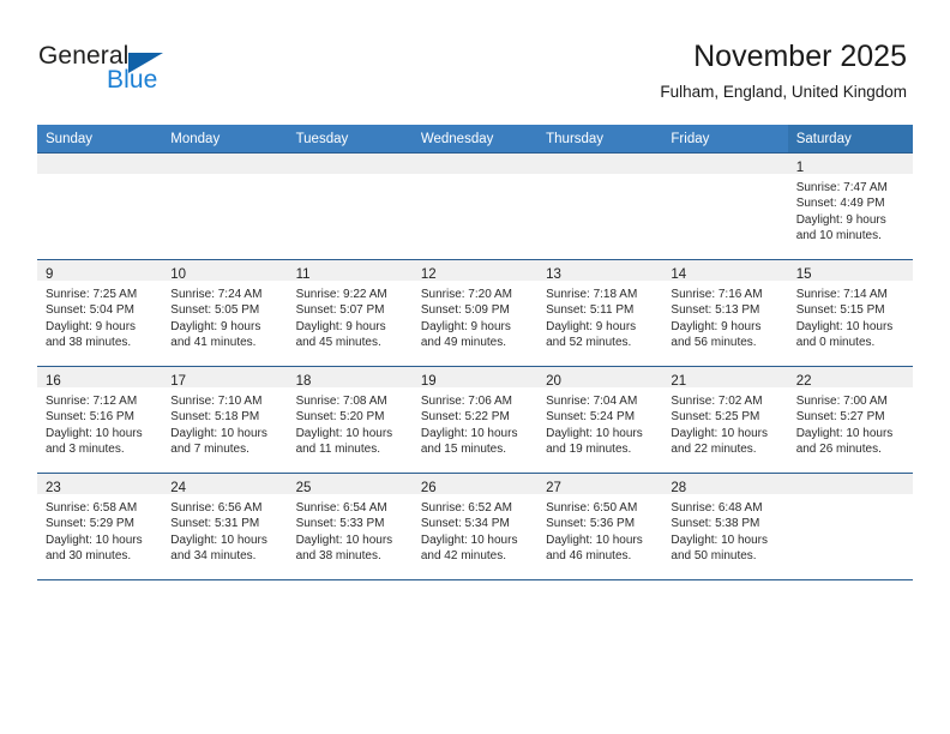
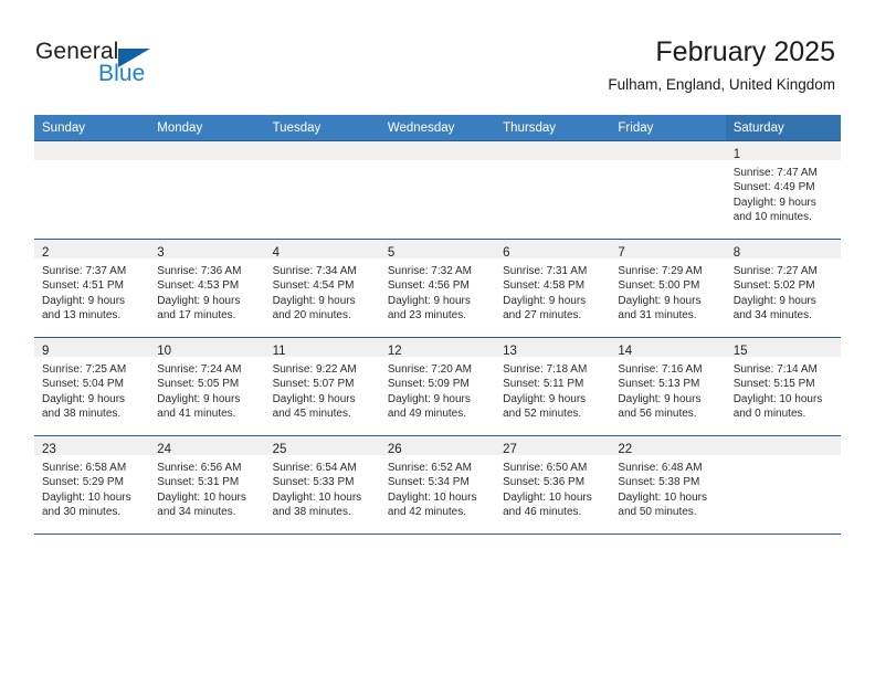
  General
  Blue
- November 2025
+ February 2025
  Fulham, England, United Kingdom
  Sunday	Monday	Tuesday	Wednesday	Thursday	Friday	Saturday
  						1 Sunrise: 7:47 AM Sunset: 4:49 PM Daylight: 9 hours and 10 minutes.
+ 2 Sunrise: 7:37 AM Sunset: 4:51 PM Daylight: 9 hours and 13 minutes.	3 Sunrise: 7:36 AM Sunset: 4:53 PM Daylight: 9 hours and 17 minutes.	4 Sunrise: 7:34 AM Sunset: 4:54 PM Daylight: 9 hours and 20 minutes.	5 Sunrise: 7:32 AM Sunset: 4:56 PM Daylight: 9 hours and 23 minutes.	6 Sunrise: 7:31 AM Sunset: 4:58 PM Daylight: 9 hours and 27 minutes.	7 Sunrise: 7:29 AM Sunset: 5:00 PM Daylight: 9 hours and 31 minutes.	8 Sunrise: 7:27 AM Sunset: 5:02 PM Daylight: 9 hours and 34 minutes.
  9 Sunrise: 7:25 AM Sunset: 5:04 PM Daylight: 9 hours and 38 minutes.	10 Sunrise: 7:24 AM Sunset: 5:05 PM Daylight: 9 hours and 41 minutes.	11 Sunrise: 9:22 AM Sunset: 5:07 PM Daylight: 9 hours and 45 minutes.	12 Sunrise: 7:20 AM Sunset: 5:09 PM Daylight: 9 hours and 49 minutes.	13 Sunrise: 7:18 AM Sunset: 5:11 PM Daylight: 9 hours and 52 minutes.	14 Sunrise: 7:16 AM Sunset: 5:13 PM Daylight: 9 hours and 56 minutes.	15 Sunrise: 7:14 AM Sunset: 5:15 PM Daylight: 10 hours and 0 minutes.
- 16 Sunrise: 7:12 AM Sunset: 5:16 PM Daylight: 10 hours and 3 minutes.	17 Sunrise: 7:10 AM Sunset: 5:18 PM Daylight: 10 hours and 7 minutes.	18 Sunrise: 7:08 AM Sunset: 5:20 PM Daylight: 10 hours and 11 minutes.	19 Sunrise: 7:06 AM Sunset: 5:22 PM Daylight: 10 hours and 15 minutes.	20 Sunrise: 7:04 AM Sunset: 5:24 PM Daylight: 10 hours and 19 minutes.	21 Sunrise: 7:02 AM Sunset: 5:25 PM Daylight: 10 hours and 22 minutes.	22 Sunrise: 7:00 AM Sunset: 5:27 PM Daylight: 10 hours and 26 minutes.
- 23 Sunrise: 6:58 AM Sunset: 5:29 PM Daylight: 10 hours and 30 minutes.	24 Sunrise: 6:56 AM Sunset: 5:31 PM Daylight: 10 hours and 34 minutes.	25 Sunrise: 6:54 AM Sunset: 5:33 PM Daylight: 10 hours and 38 minutes.	26 Sunrise: 6:52 AM Sunset: 5:34 PM Daylight: 10 hours and 42 minutes.	27 Sunrise: 6:50 AM Sunset: 5:36 PM Daylight: 10 hours and 46 minutes.	28 Sunrise: 6:48 AM Sunset: 5:38 PM Daylight: 10 hours and 50 minutes.
+ 23 Sunrise: 6:58 AM Sunset: 5:29 PM Daylight: 10 hours and 30 minutes.	24 Sunrise: 6:56 AM Sunset: 5:31 PM Daylight: 10 hours and 34 minutes.	25 Sunrise: 6:54 AM Sunset: 5:33 PM Daylight: 10 hours and 38 minutes.	26 Sunrise: 6:52 AM Sunset: 5:34 PM Daylight: 10 hours and 42 minutes.	27 Sunrise: 6:50 AM Sunset: 5:36 PM Daylight: 10 hours and 46 minutes.	22 Sunrise: 6:48 AM Sunset: 5:38 PM Daylight: 10 hours and 50 minutes.
